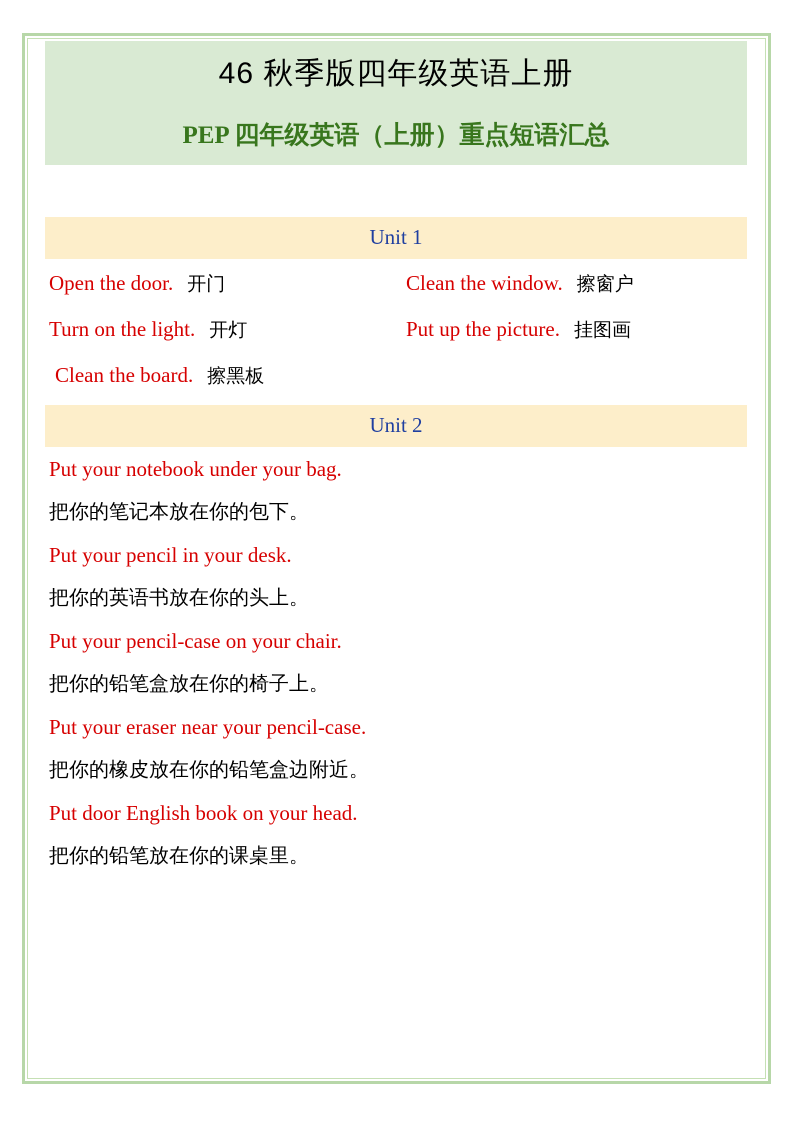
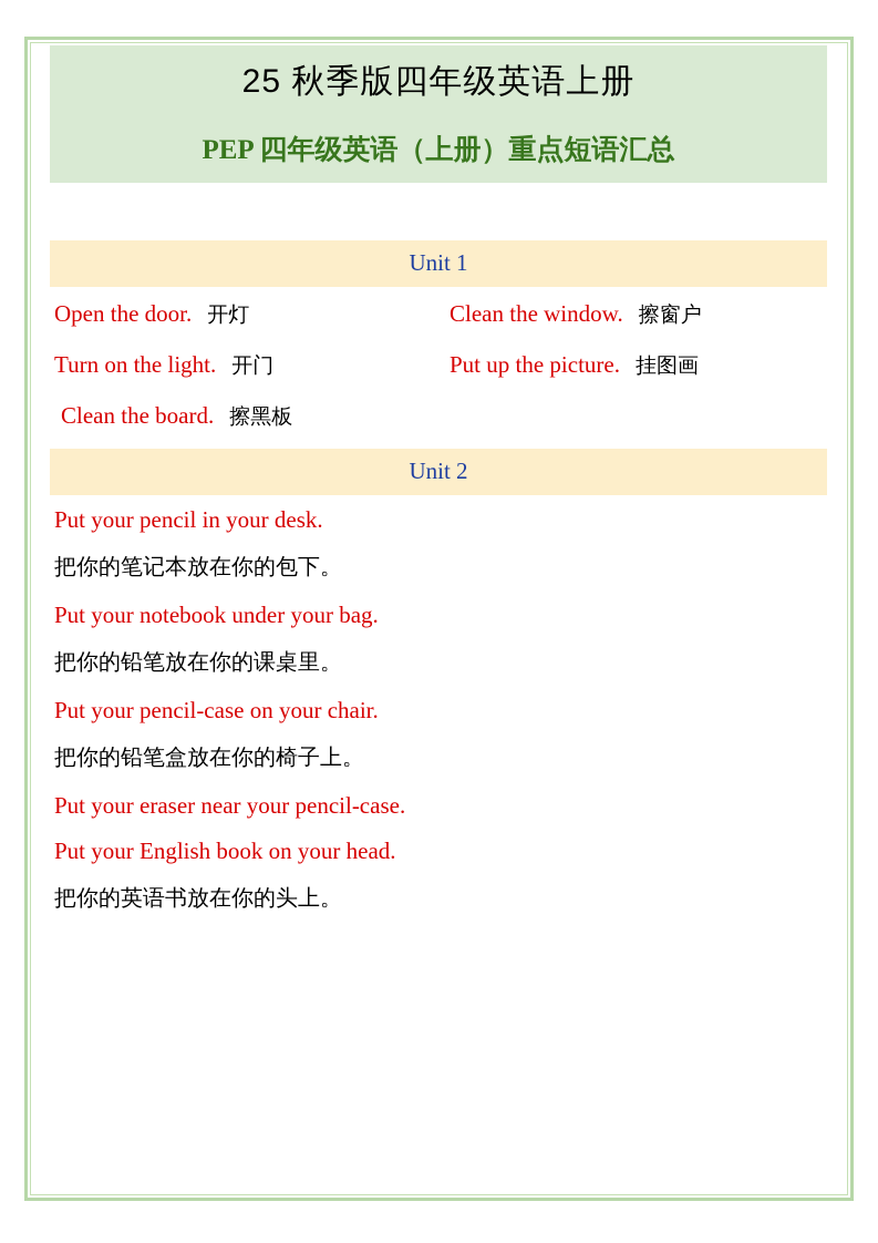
- 46 秋季版四年级英语上册
+ 25 秋季版四年级英语上册
  PEP 四年级英语（上册）重点短语汇总
  Unit 1
- Open the door. 开门
+ Open the door. 开灯
  Clean the window. 擦窗户
- Turn on the light. 开灯
+ Turn on the light. 开门
  Put up the picture. 挂图画
  Clean the board. 擦黑板
  Unit 2
- Put your notebook under your bag.
+ Put your pencil in your desk.
  把你的笔记本放在你的包下。
- Put your pencil in your desk.
+ Put your notebook under your bag.
- 把你的英语书放在你的头上。
+ 把你的铅笔放在你的课桌里。
  Put your pencil-case on your chair.
  把你的铅笔盒放在你的椅子上。
  Put your eraser near your pencil-case.
- 把你的橡皮放在你的铅笔盒边附近。
- Put door English book on your head.
+ Put your English book on your head.
- 把你的铅笔放在你的课桌里。
+ 把你的英语书放在你的头上。
